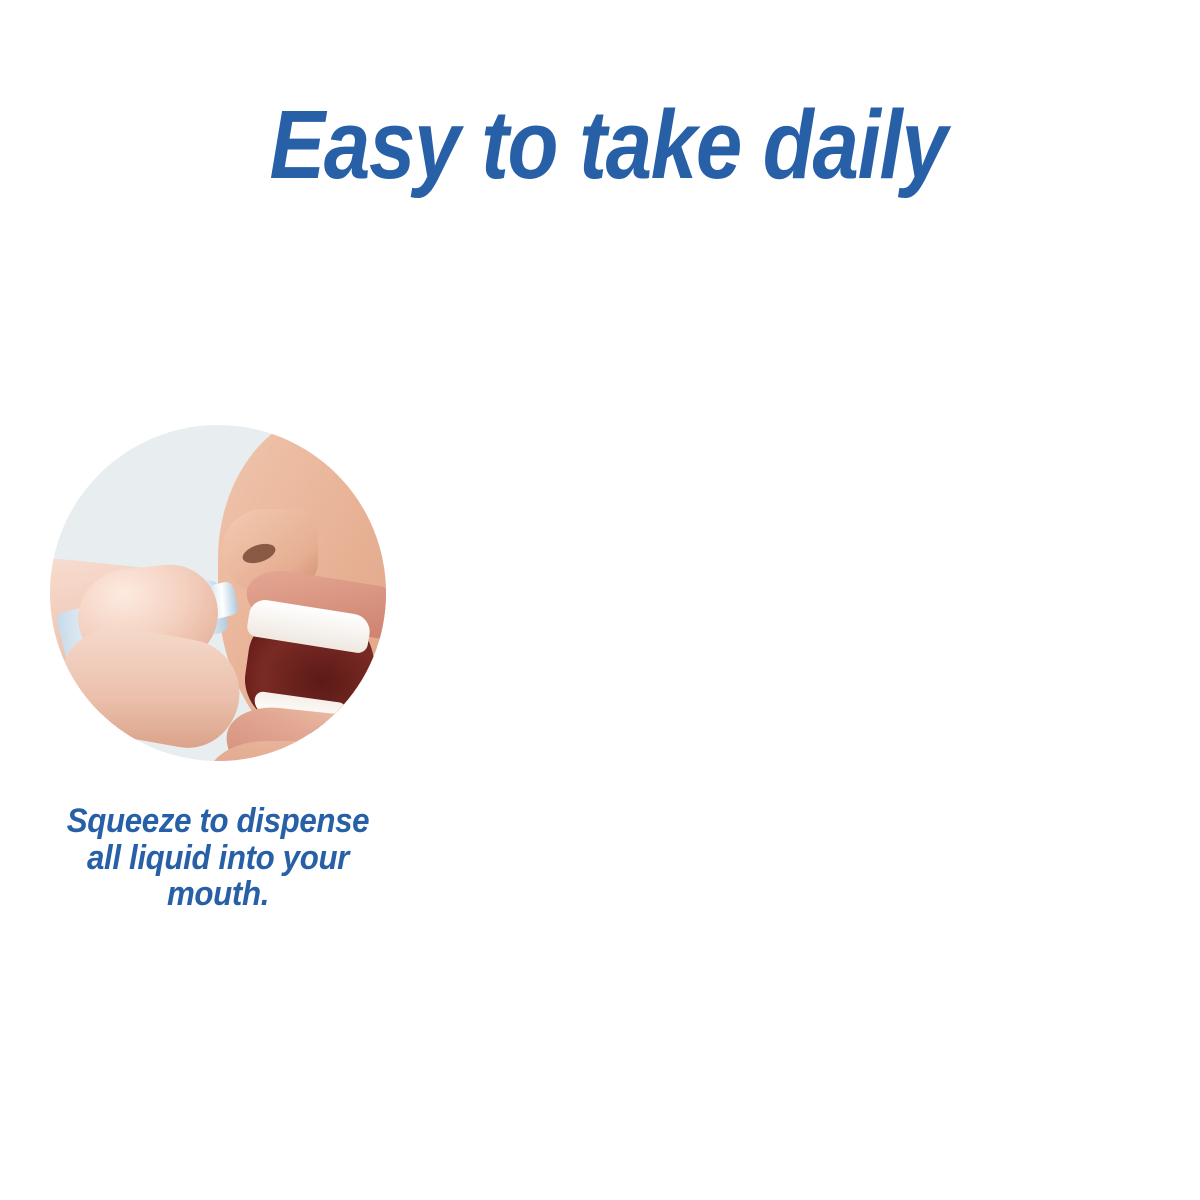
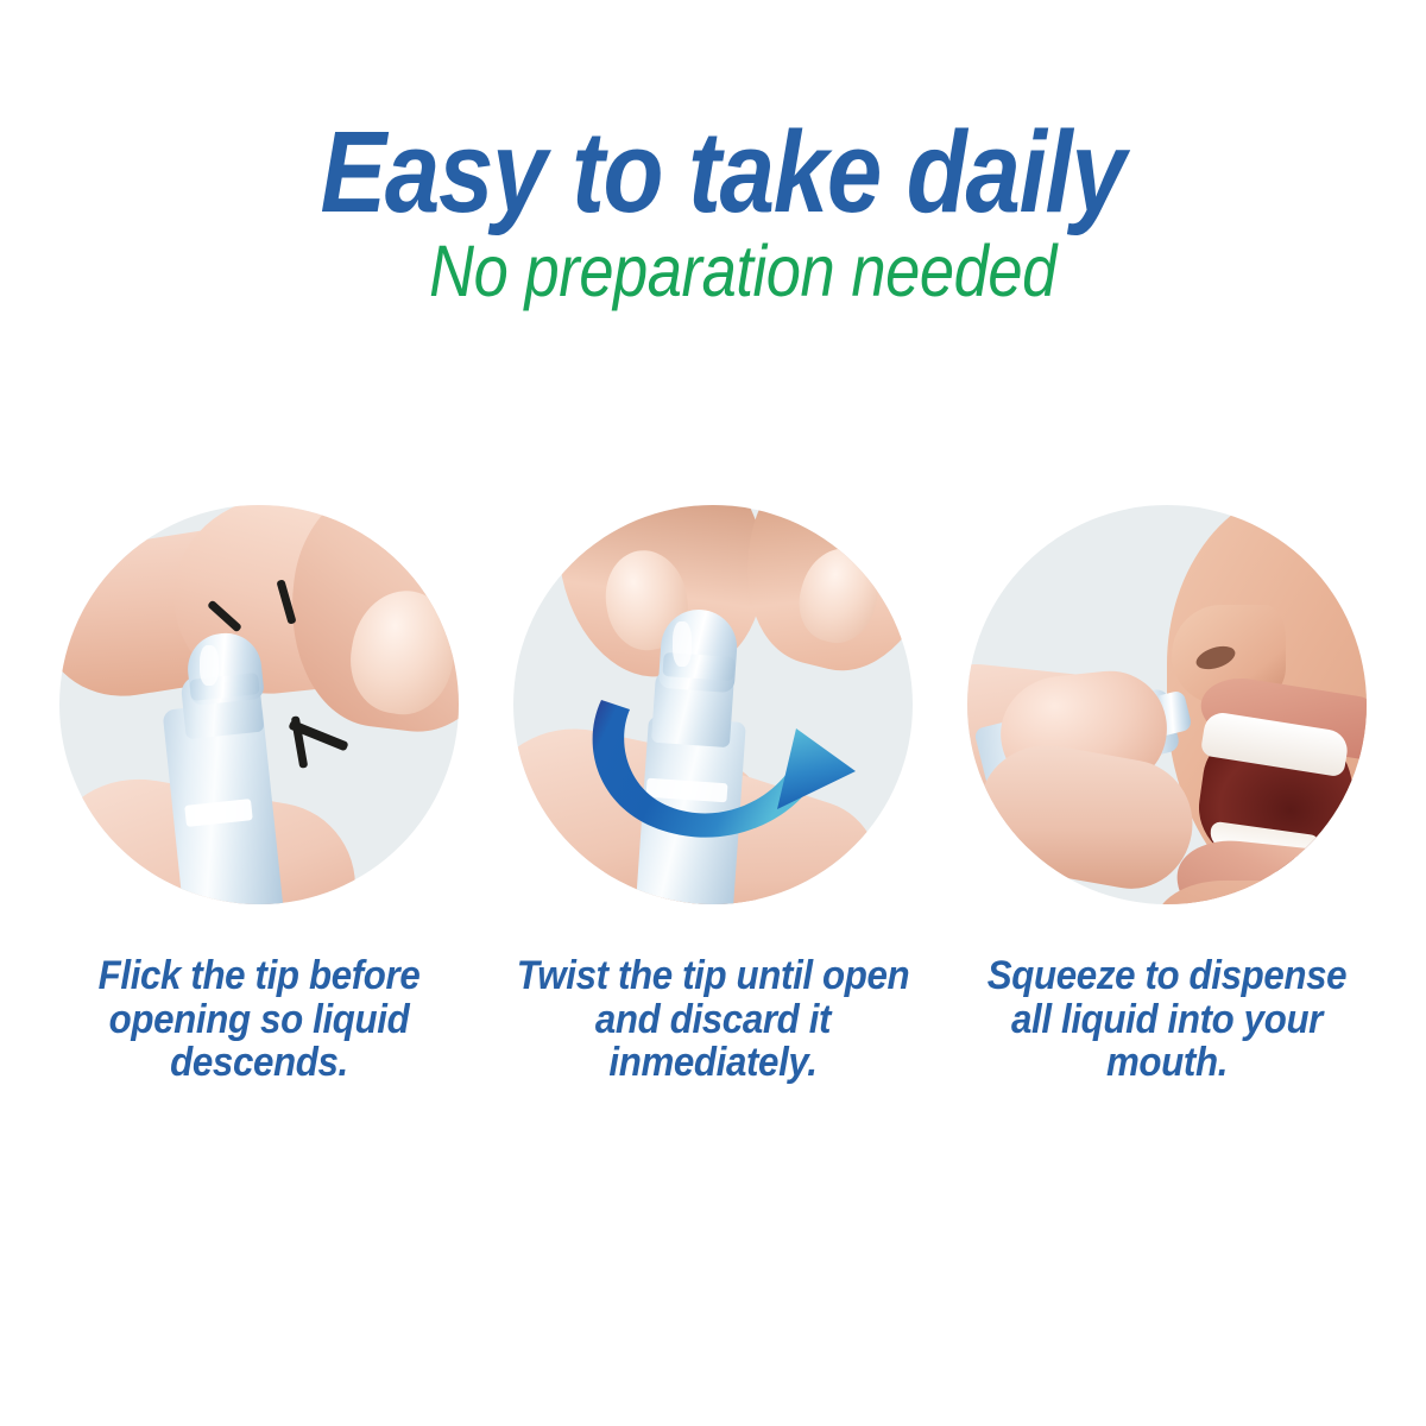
  Easy to take daily
+ No preparation needed
+ Flick the tip before opening so liquid descends.
+ Twist the tip until open and discard it inmediately.
  Squeeze to dispense all liquid into your mouth.
